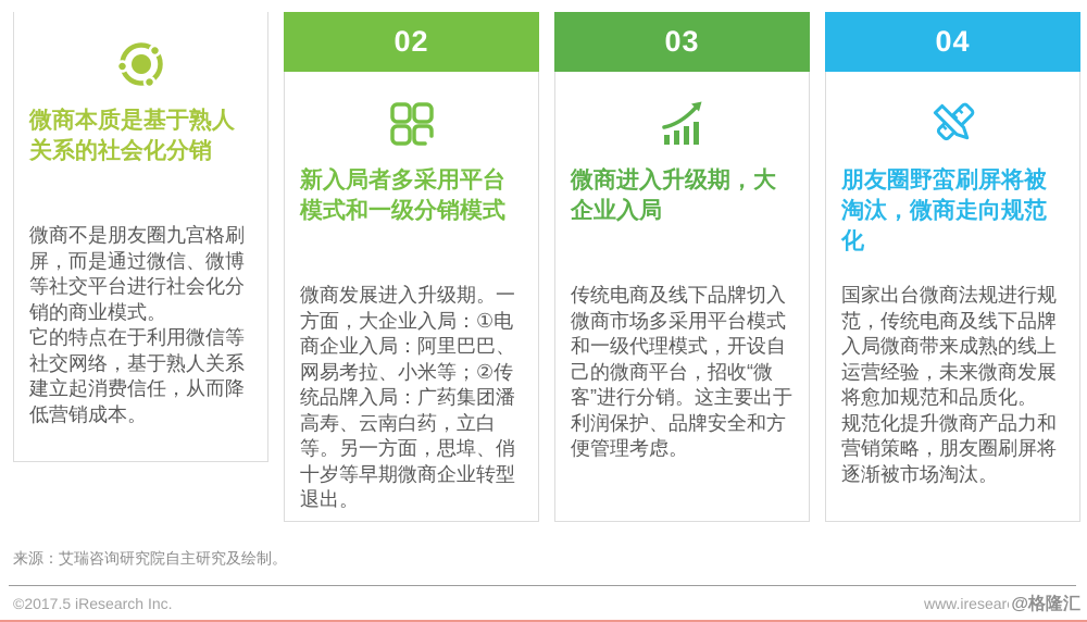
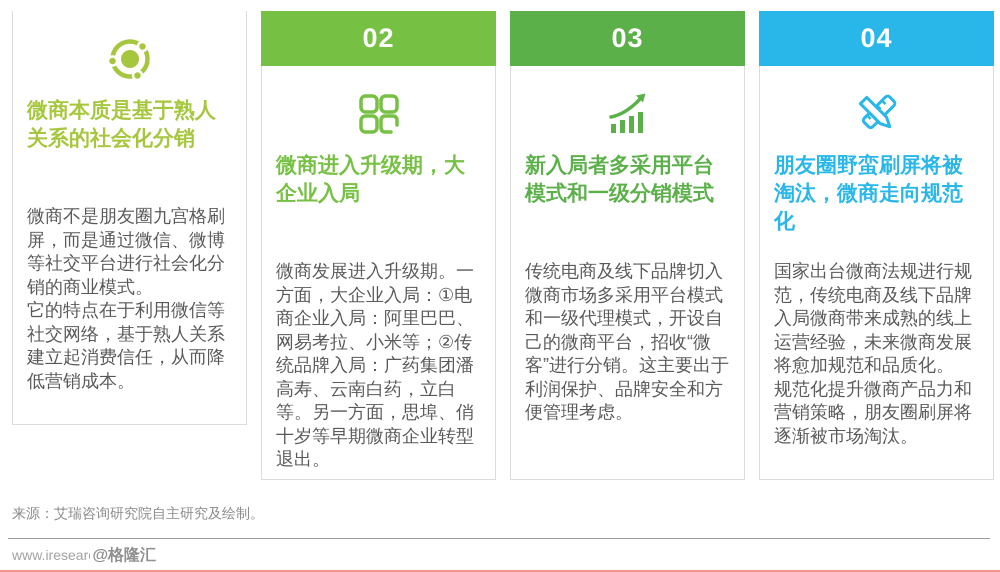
  微商本质是基于熟人关系的社会化分销
  微商不是朋友圈九宫格刷屏，而是通过微信、微博等社交平台进行社会化分销的商业模式。
  它的特点在于利用微信等社交网络，基于熟人关系建立起消费信任，从而降低营销成本。
  02
- 新入局者多采用平台模式和一级分销模式
+ 微商进入升级期，大企业入局
  微商发展进入升级期。一方面，大企业入局：①电商企业入局：阿里巴巴、网易考拉、小米等；②传统品牌入局：广药集团潘高寿、云南白药，立白等。另一方面，思埠、俏十岁等早期微商企业转型退出。
  03
- 微商进入升级期，大企业入局
+ 新入局者多采用平台模式和一级分销模式
  传统电商及线下品牌切入微商市场多采用平台模式和一级代理模式，开设自己的微商平台，招收“微客”进行分销。这主要出于利润保护、品牌安全和方便管理考虑。
  04
  朋友圈野蛮刷屏将被淘汰，微商走向规范化
  国家出台微商法规进行规范，传统电商及线下品牌入局微商带来成熟的线上运营经验，未来微商发展将愈加规范和品质化。
  规范化提升微商产品力和营销策略，朋友圈刷屏将逐渐被市场淘汰。
  来源：艾瑞咨询研究院自主研究及绘制。
- ©2017.5 iResearch Inc.
  @格隆汇
